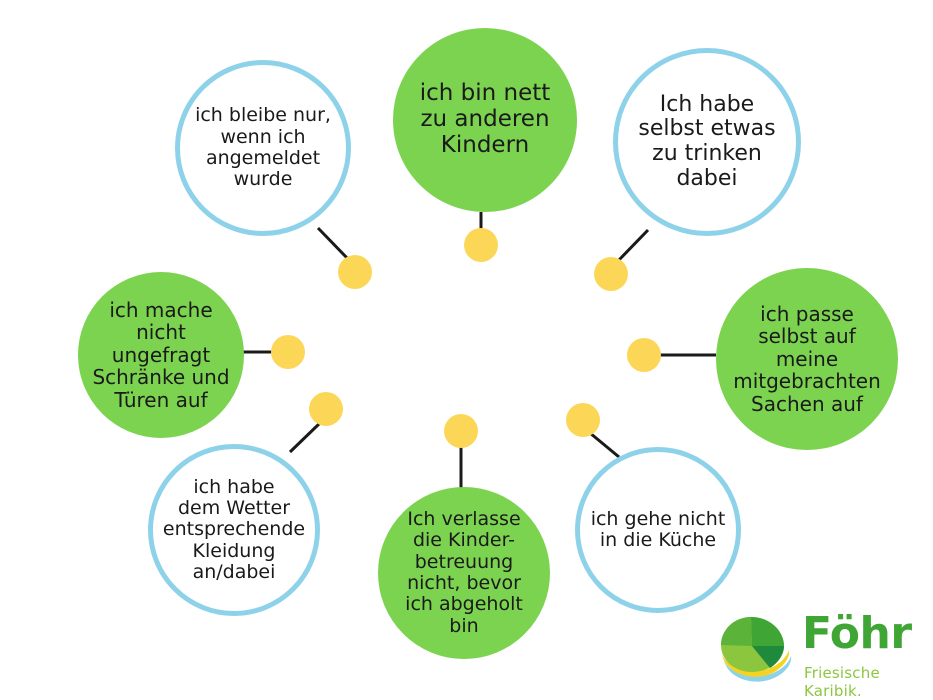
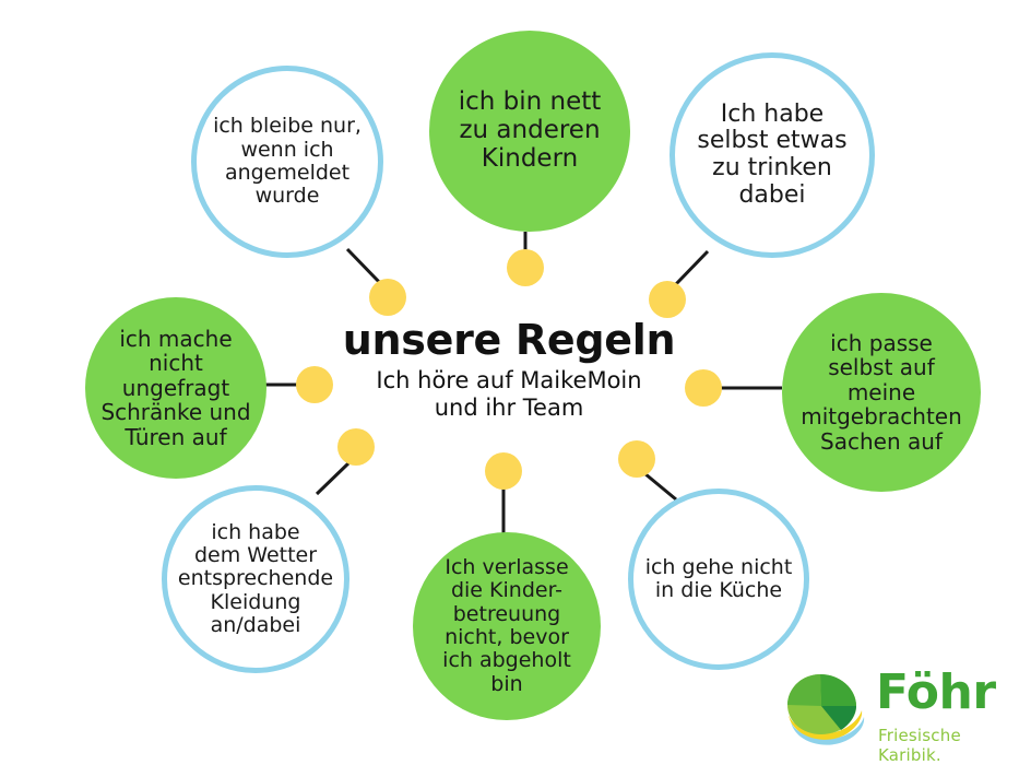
+ unsere Regeln
+ Ich höre auf MaikeMoin
+ und ihr Team
  ich bleibe nur,
  wenn ich
  angemeldet
  wurde
  ich bin nett
  zu anderen
  Kindern
  Ich habe
  selbst etwas
  zu trinken
  dabei
  ich mache
  nicht
  ungefragt
  Schränke und
  Türen auf
  ich passe
  selbst auf
  meine
  mitgebrachten
  Sachen auf
  ich habe
  dem Wetter
  entsprechende
  Kleidung
  an/dabei
  Ich verlasse
  die Kinder-
  betreuung
  nicht, bevor
  ich abgeholt
  bin
  ich gehe nicht
  in die Küche
  Föhr
  Friesische Karibik.
